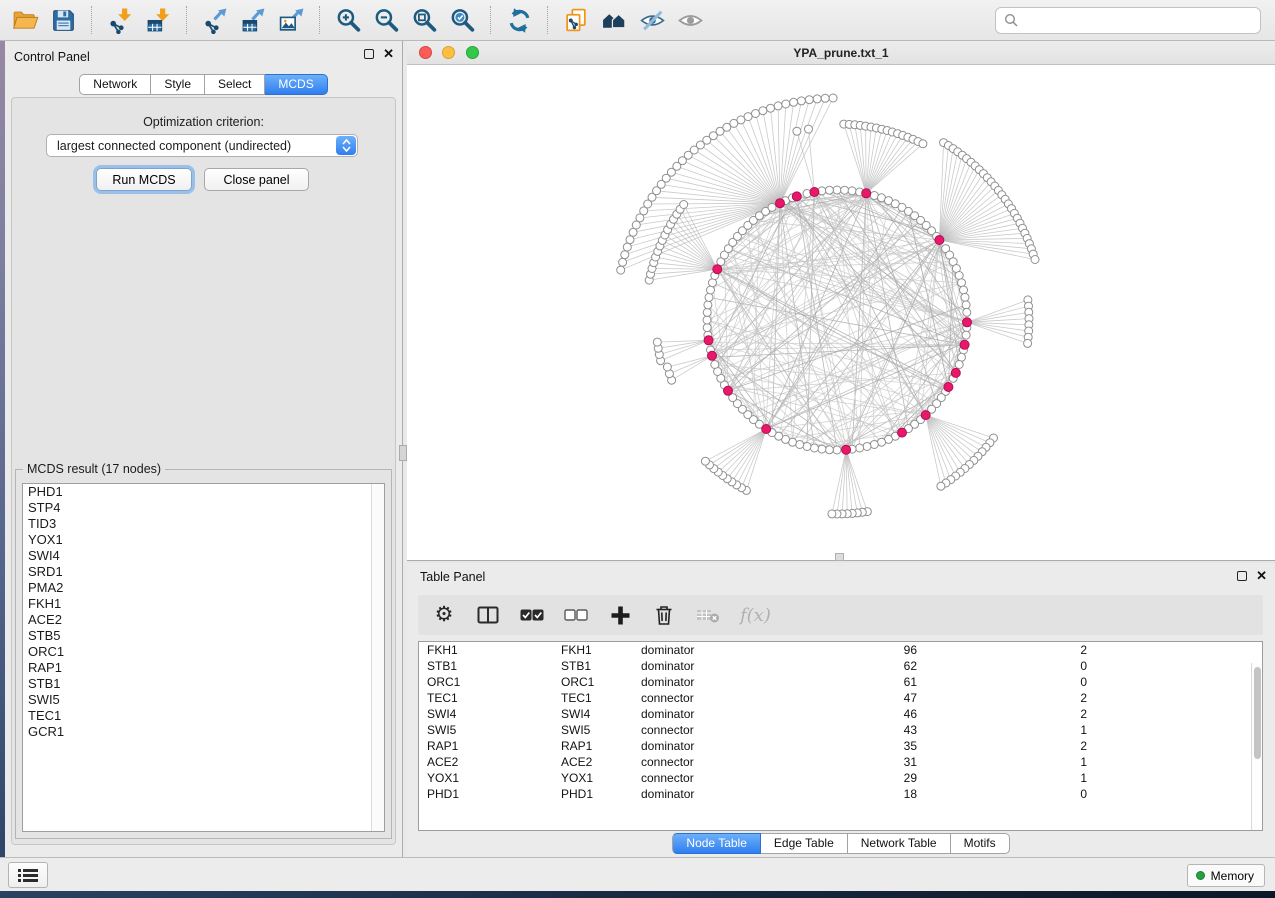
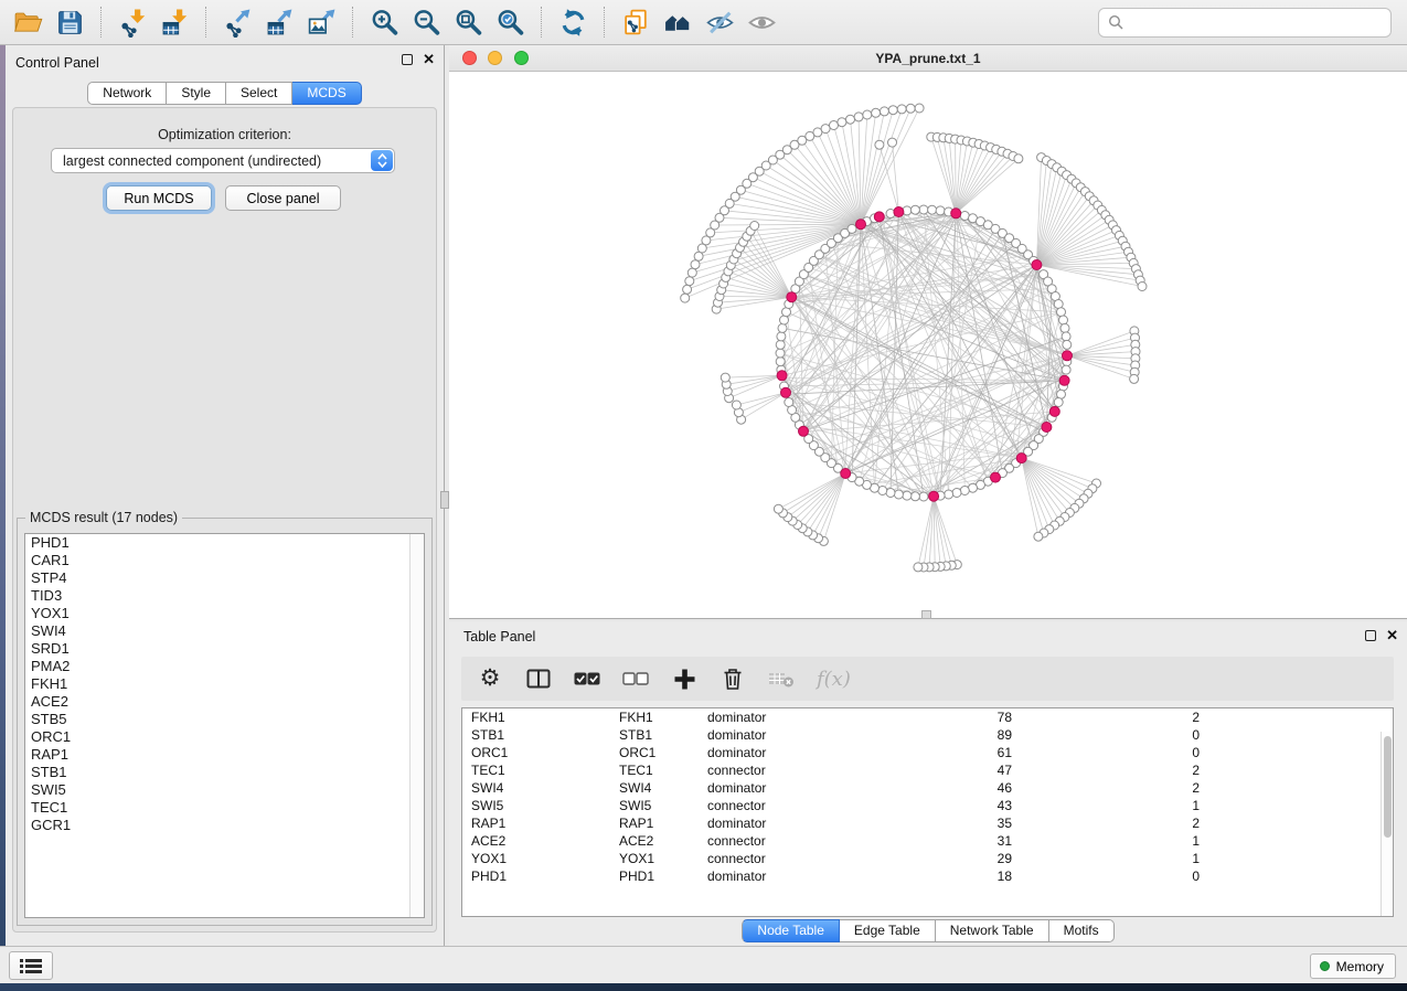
  Control Panel
  ✕
  Network
  Style
  Select
  MCDS
  Optimization criterion:
  largest connected component (undirected)
  Run MCDS
  Close panel
  MCDS result (17 nodes)
  PHD1
+ CAR1
  STP4
  TID3
  YOX1
  SWI4
  SRD1
  PMA2
  FKH1
  ACE2
  STB5
  ORC1
  RAP1
  STB1
  SWI5
  TEC1
  GCR1
  YPA_prune.txt_1
  Table Panel
  ✕
  ⚙
  f(x)
  FKH1
  FKH1
  dominator
- 96
+ 78
  2
  STB1
  STB1
  dominator
- 62
+ 89
  0
  ORC1
  ORC1
  dominator
  61
  0
  TEC1
  TEC1
  connector
  47
  2
  SWI4
  SWI4
  dominator
  46
  2
  SWI5
  SWI5
  connector
  43
  1
  RAP1
  RAP1
  dominator
  35
  2
  ACE2
  ACE2
  connector
  31
  1
  YOX1
  YOX1
  connector
  29
  1
  PHD1
  PHD1
  dominator
  18
  0
  Node Table
  Edge Table
  Network Table
  Motifs
  Memory
